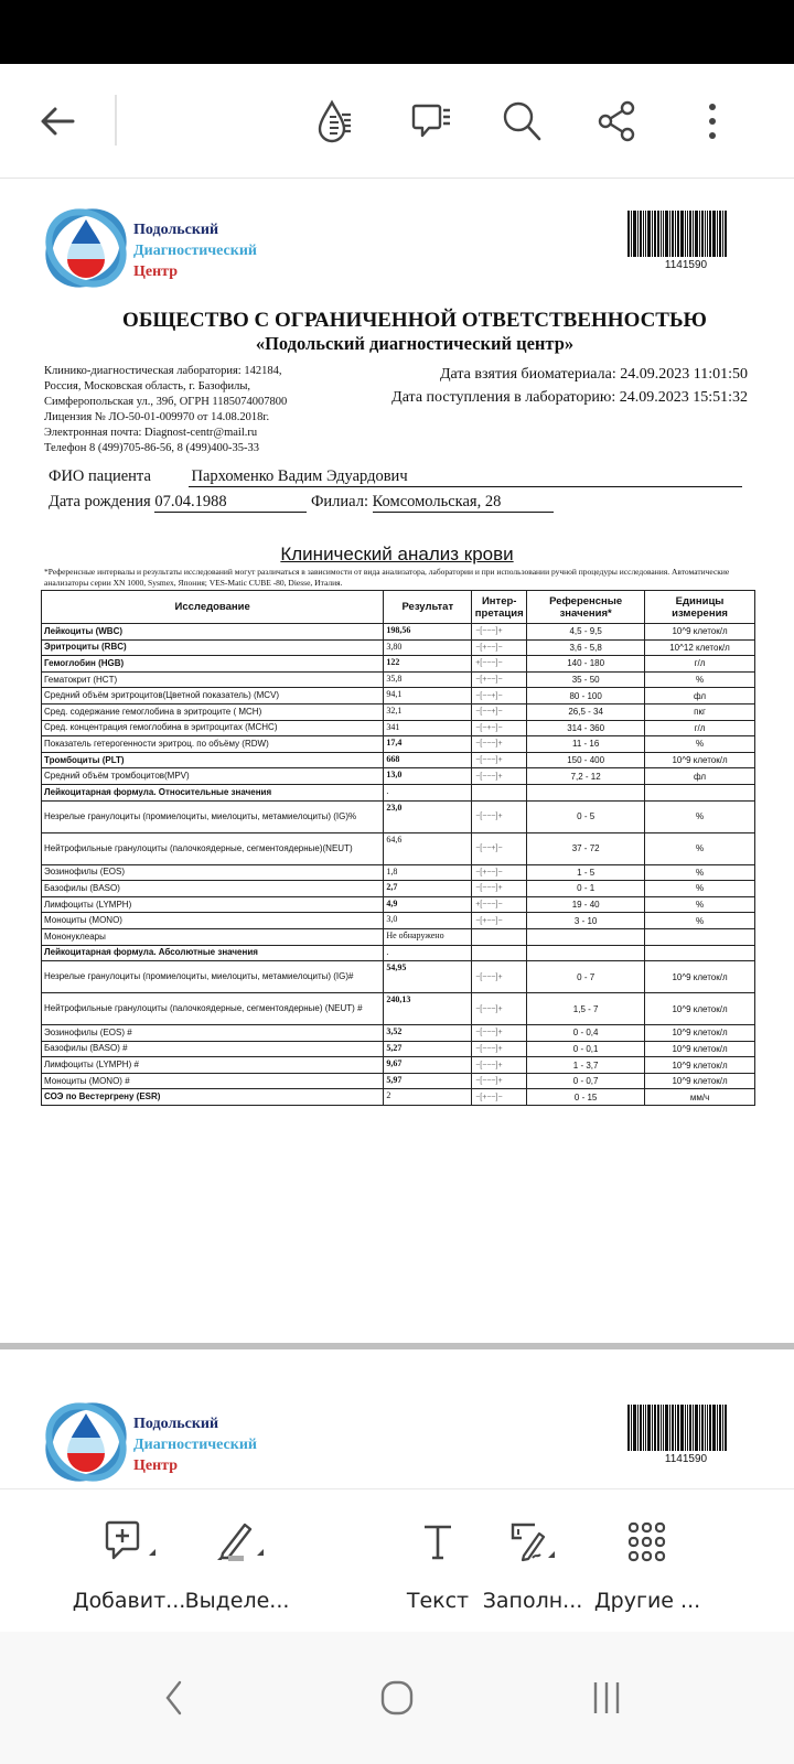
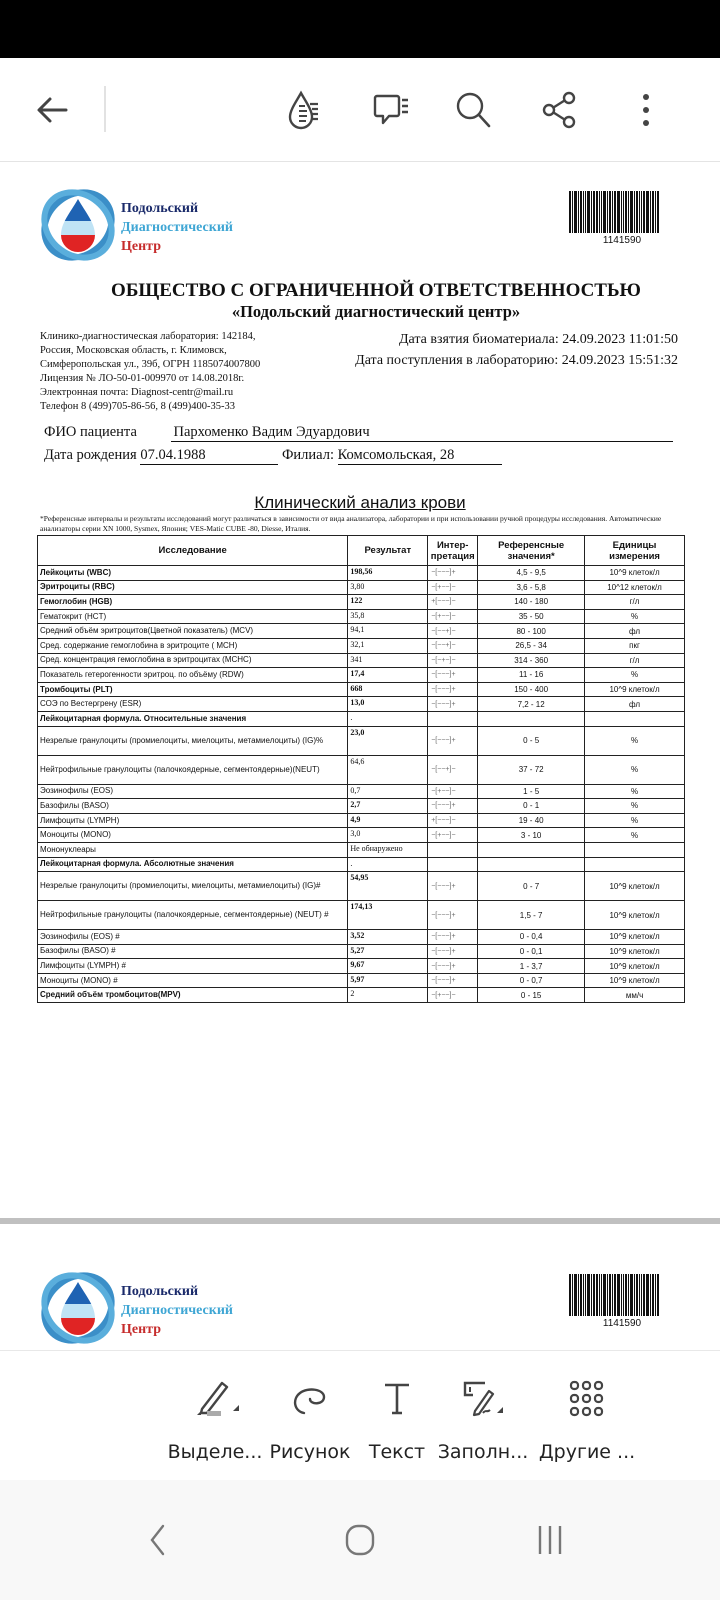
  Подольский
  Диагностический
  Центр
  1141590
  ОБЩЕСТВО С ОГРАНИЧЕННОЙ ОТВЕТСТВЕННОСТЬЮ
  «Подольский диагностический центр»
  Клинико-диагностическая лаборатория: 142184,
- Россия, Московская область, г. Базофилы,
+ Россия, Московская область, г. Климовск,
  Симферопольская ул., 39б, ОГРН 1185074007800
  Лицензия № ЛО-50-01-009970 от 14.08.2018г.
  Электронная почта: Diagnost-centr@mail.ru
  Телефон 8 (499)705-86-56, 8 (499)400-35-33
  Дата взятия биоматериала: 24.09.2023 11:01:50
  Дата поступления в лабораторию: 24.09.2023 15:51:32
  ФИО пациента Пархоменко Вадим Эдуардович
  Дата рождения 07.04.1988 Филиал: Комсомольская, 28
  Клинический анализ крови
  *Референсные интервалы и результаты исследований могут различаться в зависимости от вида анализатора, лаборатории и при использовании ручной процедуры исследования. Автоматические анализаторы серии XN 1000, Sysmex, Япония; VES-Matic CUBE -80, Diesse, Италия.
  Исследование	Результат	Интер-претация	Референсные значения*	Единицы измерения
  Лейкоциты (WBC)	198,56		4,5 - 9,5	10^9 клеток/л
  Эритроциты (RBC)	3,80		3,6 - 5,8	10^12 клеток/л
  Гемоглобин (HGB)	122		140 - 180	г/л
  Гематокрит (HCT)	35,8		35 - 50	%
  Средний объём эритроцитов(Цветной показатель) (MCV)	94,1		80 - 100	фл
  Сред. содержание гемоглобина в эритроците ( MCH)	32,1		26,5 - 34	пкг
  Сред. концентрация гемоглобина в эритроцитах (MCHC)	341		314 - 360	г/л
  Показатель гетерогенности эритроц. по объёму (RDW)	17,4		11 - 16	%
  Тромбоциты (PLT)	668		150 - 400	10^9 клеток/л
- Средний объём тромбоцитов(MPV)	13,0		7,2 - 12	фл
+ СОЭ по Вестергрену (ESR)	13,0		7,2 - 12	фл
  Лейкоцитарная формула. Относительные значения	.
  Незрелые гранулоциты (промиелоциты, миелоциты, метамиелоциты) (IG)%	23,0		0 - 5	%
  Нейтрофильные гранулоциты (палочкоядерные, сегментоядерные)(NEUT)	64,6		37 - 72	%
- Эозинофилы (EOS)	1,8		1 - 5	%
+ Эозинофилы (EOS)	0,7		1 - 5	%
  Базофилы (BASO)	2,7		0 - 1	%
  Лимфоциты (LYMPH)	4,9		19 - 40	%
  Моноциты (MONO)	3,0		3 - 10	%
  Мононуклеары	Не обнаружено
  Лейкоцитарная формула. Абсолютные значения	.
  Незрелые гранулоциты (промиелоциты, миелоциты, метамиелоциты) (IG)#	54,95		0 - 7	10^9 клеток/л
- Нейтрофильные гранулоциты (палочкоядерные, сегментоядерные) (NEUT) #	240,13		1,5 - 7	10^9 клеток/л
+ Нейтрофильные гранулоциты (палочкоядерные, сегментоядерные) (NEUT) #	174,13		1,5 - 7	10^9 клеток/л
  Эозинофилы (EOS) #	3,52		0 - 0,4	10^9 клеток/л
  Базофилы (BASO) #	5,27		0 - 0,1	10^9 клеток/л
  Лимфоциты (LYMPH) #	9,67		1 - 3,7	10^9 клеток/л
  Моноциты (MONO) #	5,97		0 - 0,7	10^9 клеток/л
- СОЭ по Вестергрену (ESR)	2		0 - 15	мм/ч
+ Средний объём тромбоцитов(MPV)	2		0 - 15	мм/ч
  Подольский
  Диагностический
  Центр
  1141590
- Добавит...
  Выделе...
+ Рисунок
  Текст
  Заполн...
  Другие ...
